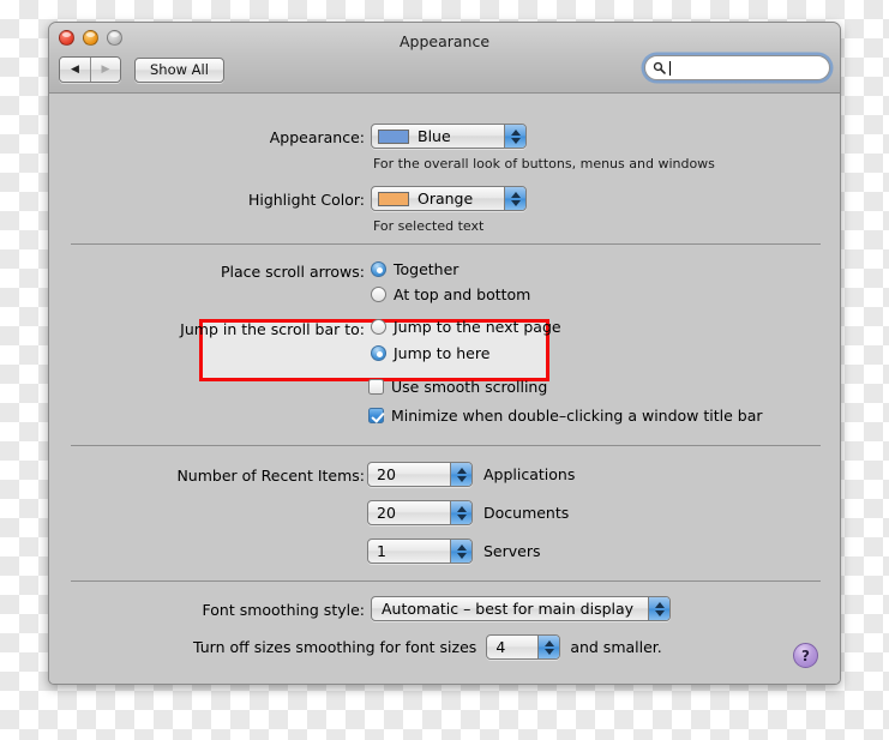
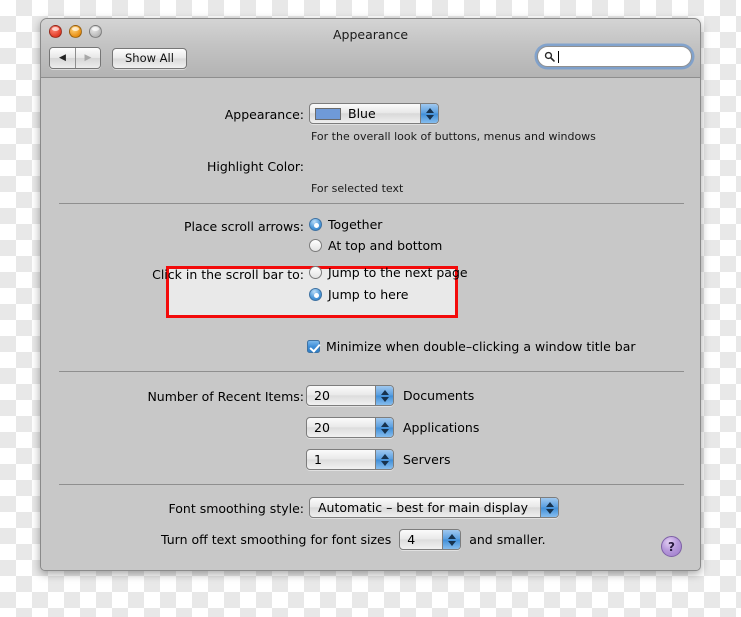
  Appearance
  ◀
  ▶
  Show All
  Appearance:
  Blue
  For the overall look of buttons, menus and windows
  Highlight Color:
- Orange
  For selected text
  Place scroll arrows:
  Together
  At top and bottom
- Jump in the scroll bar to:
+ Click in the scroll bar to:
  Jump to the next page
  Jump to here
- Use smooth scrolling
  Minimize when double–clicking a window title bar
  Number of Recent Items:
  20
- Applications
+ Documents
  20
- Documents
+ Applications
  1
  Servers
  Font smoothing style:
  Automatic – best for main display
- Turn off sizes smoothing for font sizes
+ Turn off text smoothing for font sizes
  4
  and smaller.
  ?
